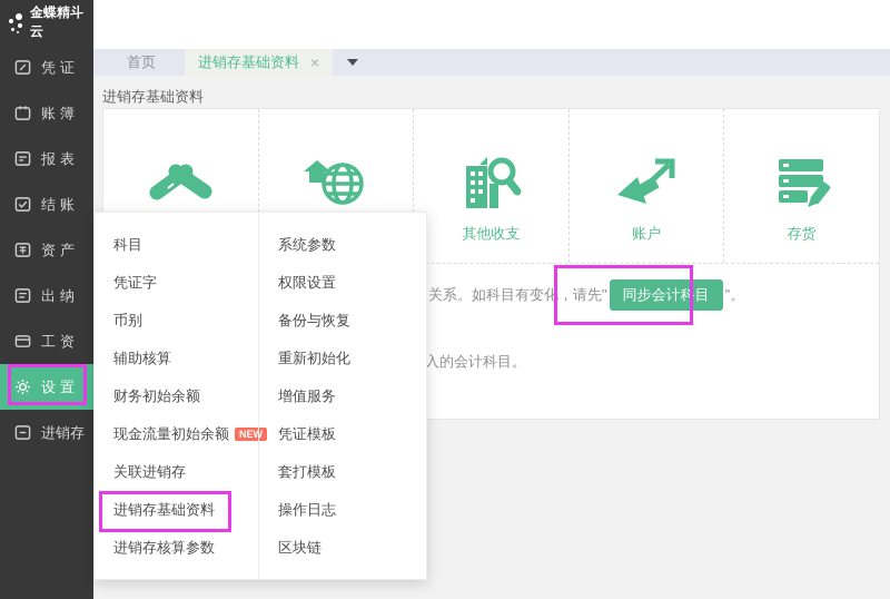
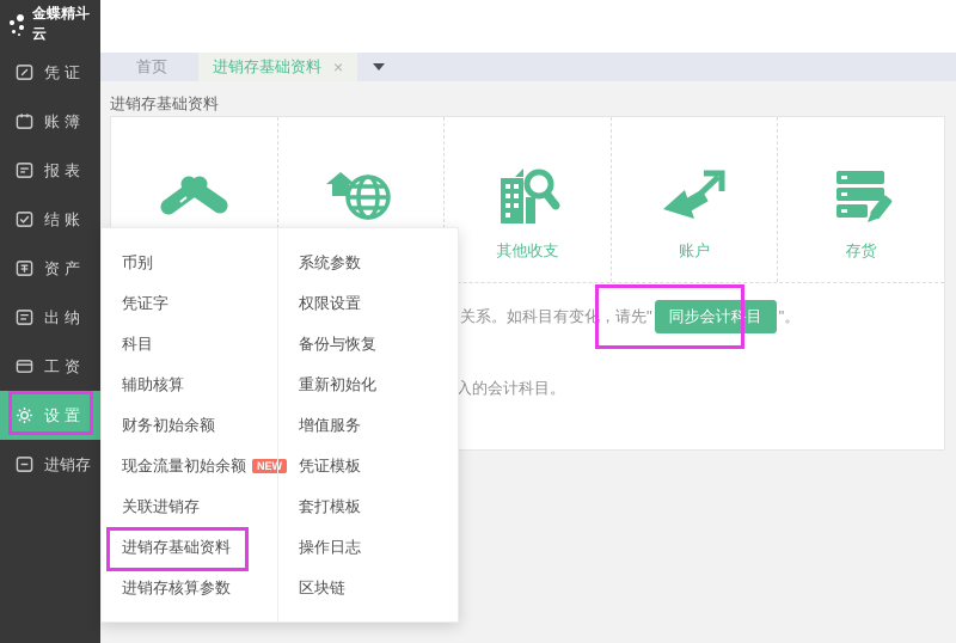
  金蝶精斗云
  凭证
  账簿
  报表
  结账
  资产
  出纳
  工资
  设置
  进销存
  首页
  进销存基础资料
  ×
  进销存基础资料
  其他收支
  账户
  存货
  关系。如科目有变化，请先"
  同步会计科目
  "。
  入的会计科目。
- 科目
+ 币别
  凭证字
- 币别
+ 科目
  辅助核算
  财务初始余额
  现金流量初始余额
  NEW
  关联进销存
  进销存基础资料
  进销存核算参数
  系统参数
  权限设置
  备份与恢复
  重新初始化
  增值服务
  凭证模板
  套打模板
  操作日志
  区块链
